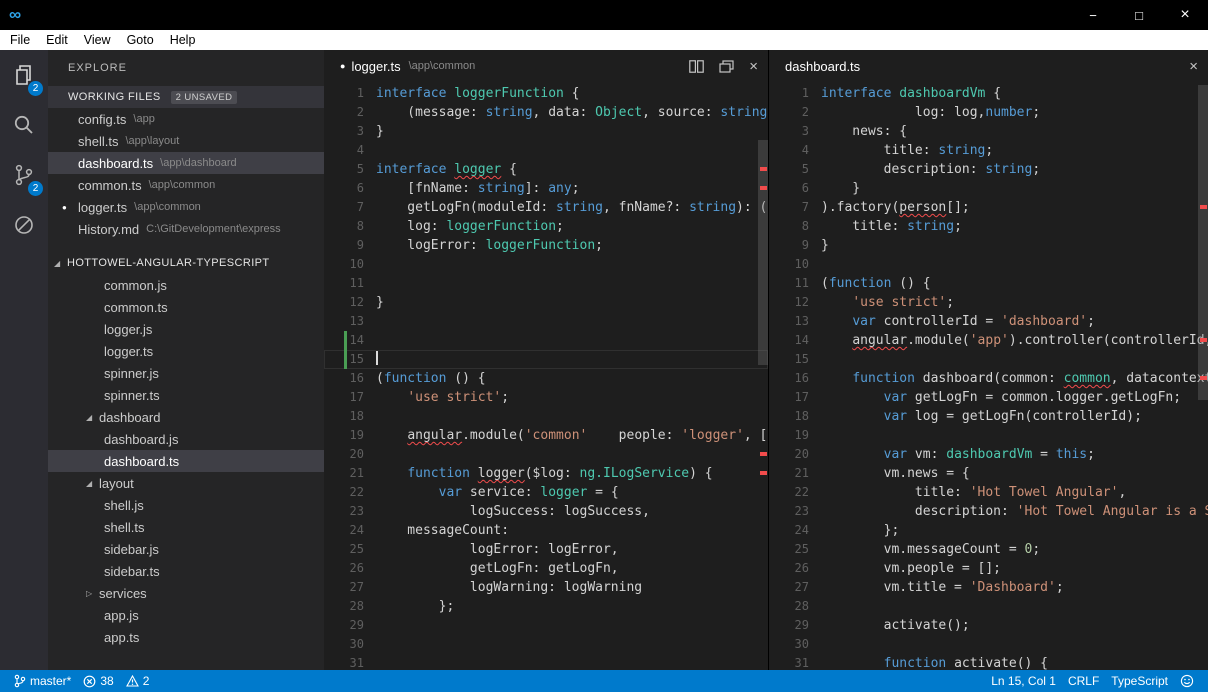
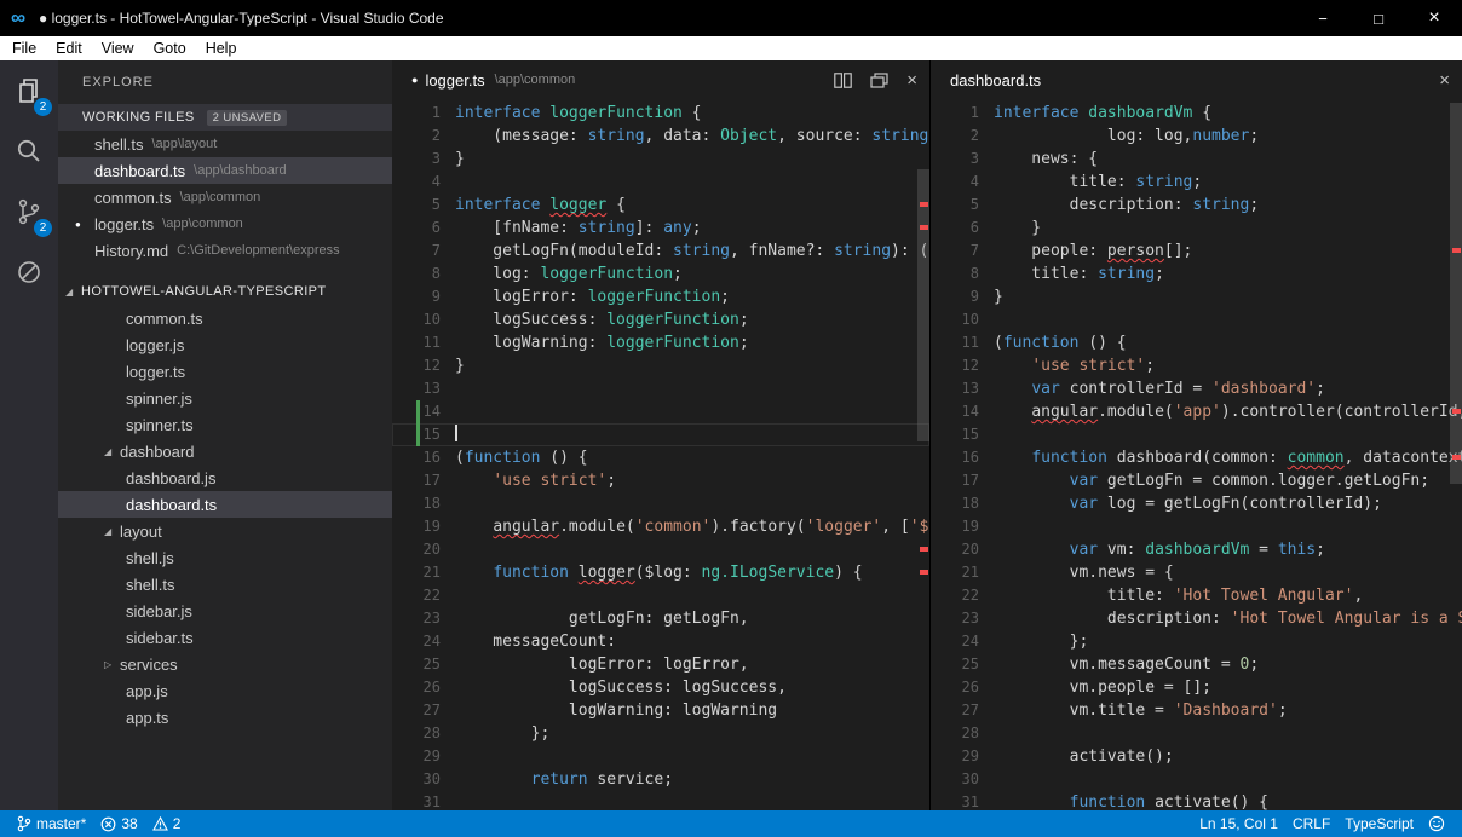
  ∞
+ ● logger.ts - HotTowel-Angular-TypeScript - Visual Studio Code
  −
  □
  ×
  File
  Edit
  View
  Goto
  Help
  2
  2
  EXPLORE
  WORKING FILES
  2 UNSAVED
- config.ts
- \app
  shell.ts
  \app\layout
  dashboard.ts
  \app\dashboard
  common.ts
  \app\common
  ●
  logger.ts
  \app\common
  History.md
  C:\GitDevelopment\express
  ◢
  HOTTOWEL-ANGULAR-TYPESCRIPT
- common.js
  common.ts
  logger.js
  logger.ts
  spinner.js
  spinner.ts
  ◢
  dashboard
  dashboard.js
  dashboard.ts
  ◢
  layout
  shell.js
  shell.ts
  sidebar.js
  sidebar.ts
  ▷
  services
  app.js
  app.ts
  ●
  logger.ts
  \app\common
  ×
  1
  interface loggerFunction {
  2
  (message: string, data: Object, source: string
  3
  }
  4
  5
  interface logger {
  6
  [fnName: string]: any;
  7
  getLogFn(moduleId: string, fnName?: string): (
  8
  log: loggerFunction;
  9
  logError: loggerFunction;
  10
+ logSuccess: loggerFunction;
  11
+ logWarning: loggerFunction;
  12
  }
  13
  14
  15
  16
  (function () {
  17
  'use strict';
  18
  19
- angular.module('common' people: 'logger', [
+ angular.module('common').factory('logger', ['$
  20
  21
  function logger($log: ng.ILogService) {
  22
- var service: logger = {
  23
- logSuccess: logSuccess,
+ getLogFn: getLogFn,
  24
  messageCount:
  25
  logError: logError,
  26
- getLogFn: getLogFn,
+ logSuccess: logSuccess,
  27
  logWarning: logWarning
  28
  };
  29
  30
+ return service;
  31
  dashboard.ts
  ×
  1
  interface dashboardVm {
  2
  log: log,number;
  3
  news: {
  4
  title: string;
  5
  description: string;
  6
  }
  7
- ).factory(person[];
+ people: person[];
  8
  title: string;
  9
  }
  10
  11
  (function () {
  12
  'use strict';
  13
  var controllerId = 'dashboard';
  14
  angular.module('app').controller(controllerI
  15
  16
  function dashboard(common: common, dataconte
  17
  var getLogFn = common.logger.getLogFn;
  18
  var log = getLogFn(controllerId);
  19
  20
  var vm: dashboardVm = this;
  21
  vm.news = {
  22
  title: 'Hot Towel Angular',
  23
  description: 'Hot Towel Angular is a
  24
  };
  25
  vm.messageCount = 0;
  26
  vm.people = [];
  27
  vm.title = 'Dashboard';
  28
  29
  activate();
  30
  31
  function activate() {
  master*
  38
  2
  Ln 15, Col 1
  CRLF
  TypeScript
